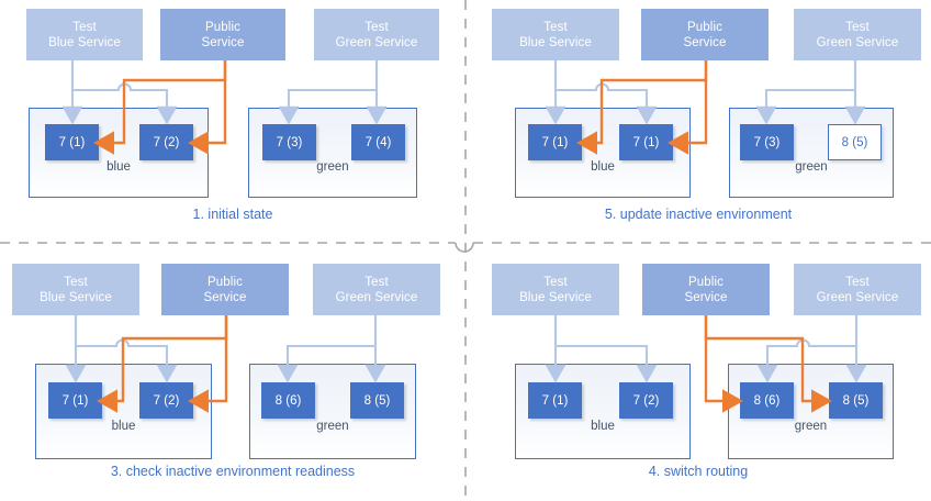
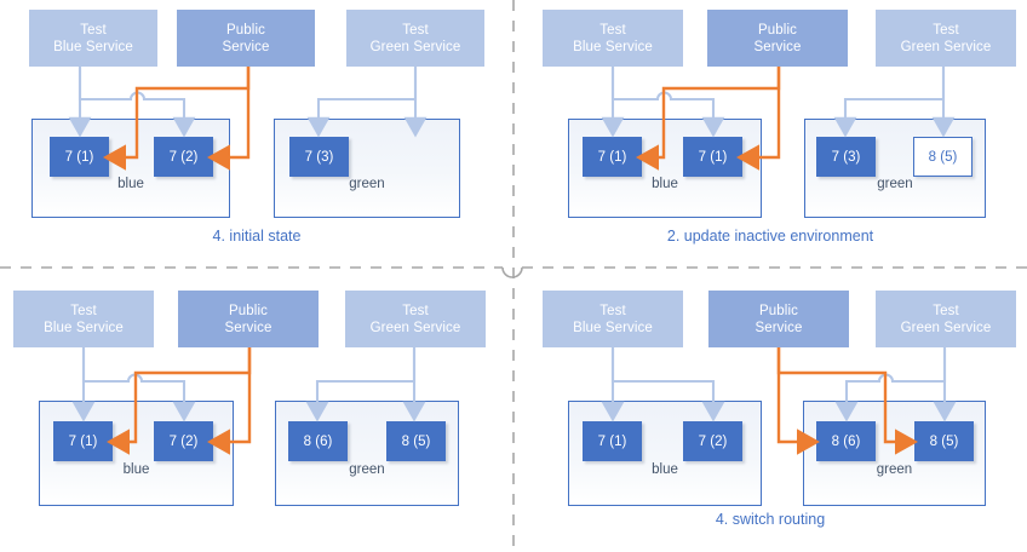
  Test
  Blue Service
  Public
  Service
  Test
  Green Service
  blue
  green
  7 (1)
  7 (2)
  7 (3)
- 7 (4)
- 1. initial state
+ 4. initial state
  Test
  Blue Service
  Public
  Service
  Test
  Green Service
  blue
  green
  7 (1)
  7 (1)
  7 (3)
  8 (5)
- 5. update inactive environment
+ 2. update inactive environment
  Test
  Blue Service
  Public
  Service
  Test
  Green Service
  blue
  green
  7 (1)
  7 (2)
  8 (6)
  8 (5)
- 3. check inactive environment readiness
  Test
  Blue Service
  Public
  Service
  Test
  Green Service
  blue
  green
  7 (1)
  7 (2)
  8 (6)
  8 (5)
  4. switch routing
